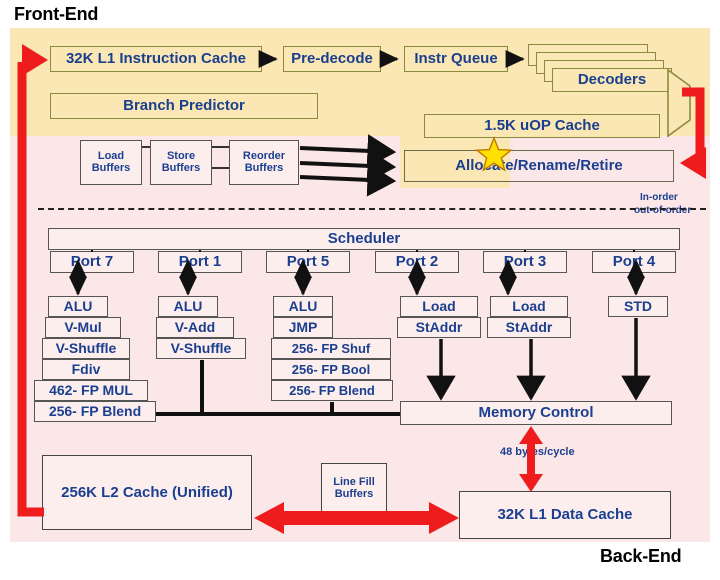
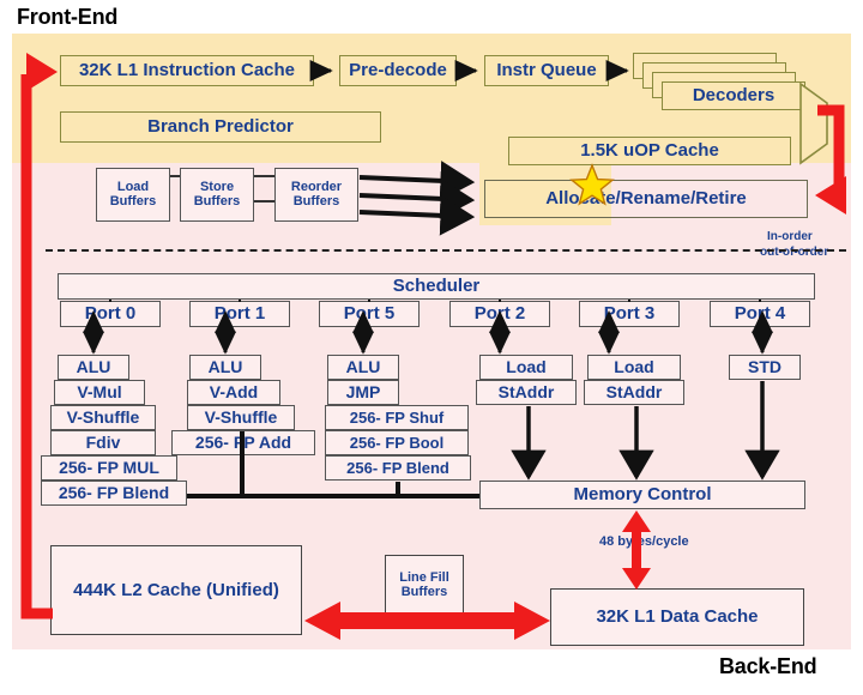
  Front-End
  Back-End
  32K L1 Instruction Cache
  Pre-decode
  Instr Queue
  Decoders
  Branch Predictor
  1.5K uOP Cache
  Load
  Buffers
  Store
  Buffers
  Reorder
  Buffers
  Alloae/Rename/Retire
  In-order
  out-of-order
  Scheduler
- Port 7
+ Port 0
  Port 1
  Port 5
  Port 2
  Port 3
  Port 4
  ALU
  V-Mul
  V-Shuffle
  Fdiv
- 462- FP MUL
+ 256- FP MUL
  256- FP Blend
  ALU
  V-Add
  V-Shuffle
+ 256- FP Add
  ALU
  JMP
  256- FP Shuf
  256- FP Bool
  256- FP Blend
  Load
  StAddr
  Load
  StAddr
  STD
  Memory Control
  48 bys/cycle
- 256K L2 Cache (Unified)
+ 444K L2 Cache (Unified)
  Line Fill
  Buffers
  32K L1 Data Cache
